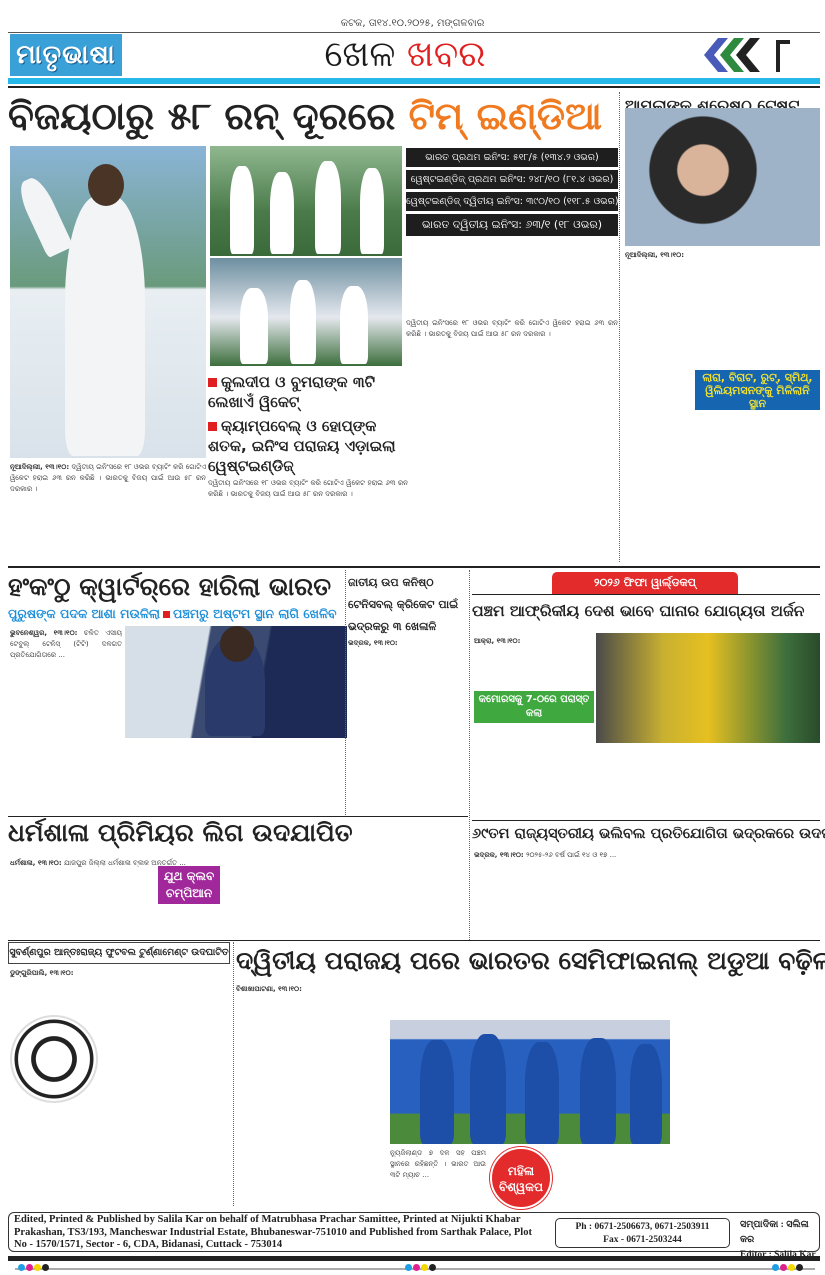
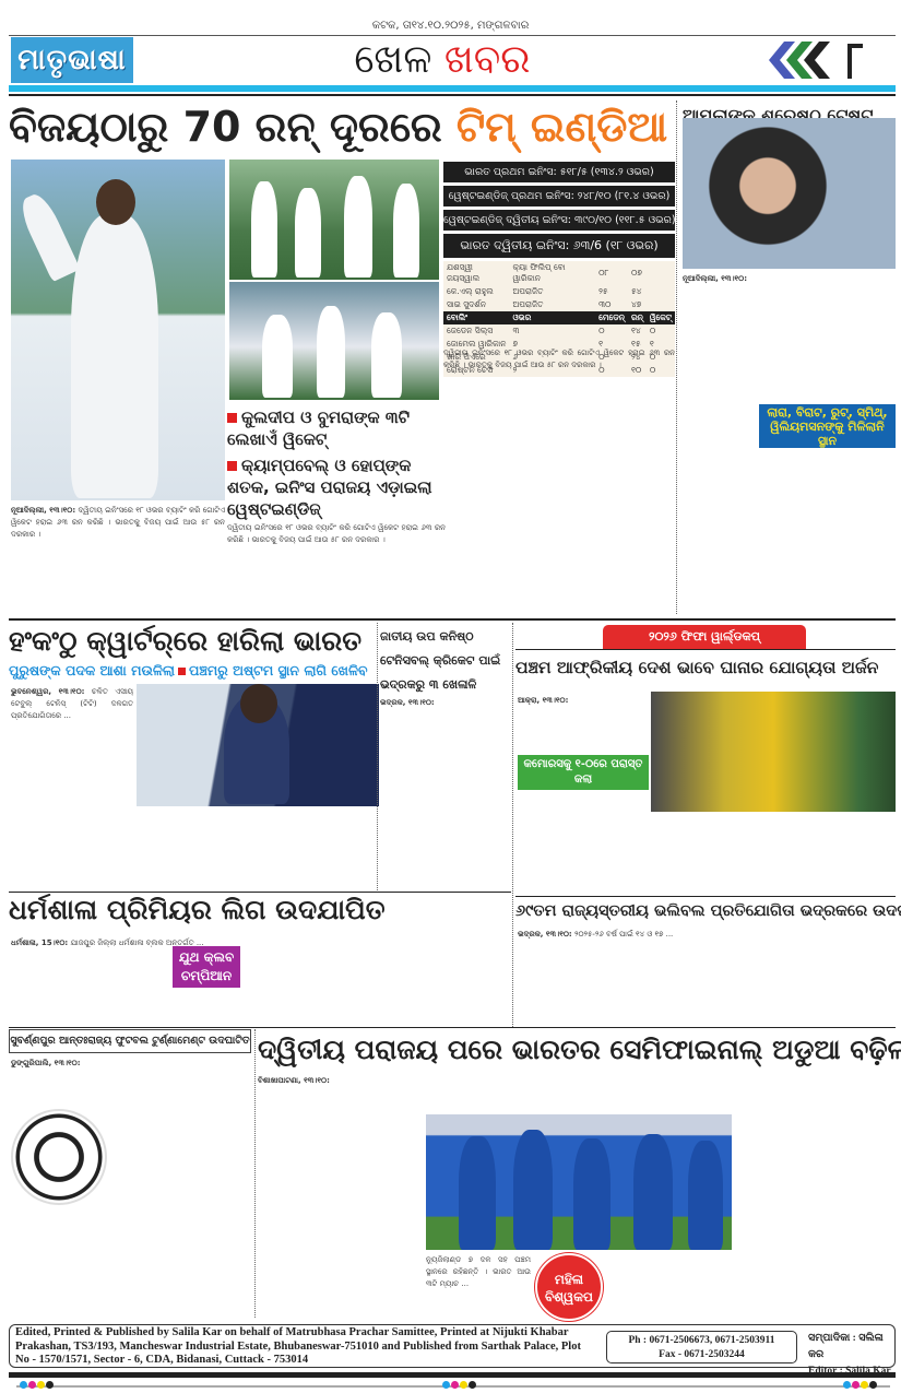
  କଟକ, ତା୧୪.୧୦.୨୦୨୫, ମଙ୍ଗଳବାର
  ମାତୃଭାଷା
  ଖେଳ ଖବର
- ବିଜୟଠାରୁ ୫୮ ରନ୍ ଦୂରରେ ଟିମ୍ ଇଣ୍ଡିଆ
+ ବିଜୟଠାରୁ 70 ରନ୍ ଦୂରରେ ଟିମ୍ ଇଣ୍ଡିଆ
  ଆମ୍ଲାଙ୍କ ଶ୍ରେଷ୍ଠ ଟେଷ୍ଟ
  ଭାରତ ପ୍ରଥମ ଇନିଂସ: ୫୧୮/୫ (୧୩୪.୨ ଓଭର)
  ୱେଷ୍ଟଇଣ୍ଡିଜ୍ ପ୍ରଥମ ଇନିଂସ: ୨୪୮/୧୦ (୮୧.୪ ଓଭର)
  ୱେଷ୍ଟଇଣ୍ଡିଜ୍ ଦ୍ୱିତୀୟ ଇନିଂସ: ୩୯୦/୧୦ (୧୧୮.୫ ଓଭର)
- ଭାରତ ଦ୍ୱିତୀୟ ଇନିଂସ: ୬୩/୧ (୧୮ ଓଭର)
+ ଭାରତ ଦ୍ୱିତୀୟ ଇନିଂସ: ୬୩/6 (୧୮ ଓଭର)
+ ଯଶସ୍ୱୀ ଜୟସ୍ୱାଲ	କ୍ୟା ଫିଲିପ୍ ବୋ ୱାରିକାନ	୦୮	୦୭
+ କେ.ଏଲ୍ ରାହୁଲ	ଅପରାଜିତ	୨୫	୫୪
+ ସାଇ ସୁଦର୍ଶନ	ଅପରାଜିତ	୩୦	୪୭
+ ବୋଲିଂ	ଓଭର	ମେଡେନ୍	ରନ୍	ୱିକେଟ୍
+ ଜେଡେନ ସିଲ୍ସ	୩	୦	୧୪	୦
+ ଜୋମେଲ ୱାରିକାନ	୭	୧	୧୫	୧
+ ଖାରି ପିଏରେ	୬	୦	୨୪	୦
+ ରୋଷ୍ଟନ ଚେସ	୨	୦	୧୦	୦
  କୁଲଦୀପ ଓ ବୁମରାଙ୍କ ୩ଟି ଲେଖାଏଁ ୱିକେଟ୍
  କ୍ୟାମ୍ପବେଲ୍ ଓ ହୋପ୍‌ଙ୍କ ଶତକ, ଇନିଂସ ପରାଜୟ ଏଡ଼ାଇଲା ୱେଷ୍ଟଇଣ୍ଡିଜ୍
  ନୂଆଦିଲ୍ଲୀ, ୧୩।୧୦: ଦ୍ୱିତୀୟ ଇନିଂସରେ ୧୮ ଓଭର ବ୍ୟାଟିଂ କରି ଗୋଟିଏ ୱିକେଟ ହରାଇ ୬୩ ରନ କରିଛି । ଭାରତକୁ ବିଜୟ ପାଇଁ ଆଉ ୫୮ ରନ ଦରକାର ।
  ଦ୍ୱିତୀୟ ଇନିଂସରେ ୧୮ ଓଭର ବ୍ୟାଟିଂ କରି ଗୋଟିଏ ୱିକେଟ ହରାଇ ୬୩ ରନ କରିଛି । ଭାରତକୁ ବିଜୟ ପାଇଁ ଆଉ ୫୮ ରନ ଦରକାର ।
  ଦ୍ୱିତୀୟ ଇନିଂସରେ ୧୮ ଓଭର ବ୍ୟାଟିଂ କରି ଗୋଟିଏ ୱିକେଟ ହରାଇ ୬୩ ରନ କରିଛି । ଭାରତକୁ ବିଜୟ ପାଇଁ ଆଉ ୫୮ ରନ ଦରକାର ।
  ନୂଆଦିଲ୍ଲୀ, ୧୩।୧୦:
  ଲାରା, ବିରାଟ, ରୁଟ୍, ସ୍ମିଥ୍, ୱିଲିୟମସନଙ୍କୁ ମିଳିଲାନି ସ୍ଥାନ
  ହଂକଂଠୁ କ୍ୱାର୍ଟର୍‌ରେ ହାରିଲା ଭାରତ
  ପୁରୁଷଙ୍କ ପଦକ ଆଶା ମଉଳିଲା ପଞ୍ଚମରୁ ଅଷ୍ଟମ ସ୍ଥାନ ଲାଗି ଖେଳିବ
  ଭୁବନେଶ୍ୱର, ୧୩।୧୦: ଚଳିତ ଏସୀୟ ଟେବୁଲ୍ ଟେନିସ୍ (ଟିଟି) ଦଳଗତ ପ୍ରତିଯୋଗିତାରେ ...
  ଜାତୀୟ ଉପ କନିଷ୍ଠ ଟେନିସବଲ୍ କ୍ରିକେଟ ପାଇଁ ଭଦ୍ରକରୁ ୩ ଖେଳାଳି
  ଭଦ୍ରକ, ୧୩।୧୦:
  ୨୦୨୬ ଫିଫା ୱାର୍ଲ୍ଡକପ୍
  ପଞ୍ଚମ ଆଫ୍ରିକୀୟ ଦେଶ ଭାବେ ଘାନାର ଯୋଗ୍ୟତା ଅର୍ଜନ
  ଆକ୍ରା, ୧୩।୧୦:
- କମୋରସକୁ 7-୦ରେ ପରାସ୍ତ କଲା
+ କମୋରସକୁ ୧-୦ରେ ପରାସ୍ତ କଲା
  ଧର୍ମଶାଳା ପ୍ରିମିୟର ଲିଗ ଉଦଯାପିତ
- ଧର୍ମଶାଳା, ୧୩।୧୦: ଯାଜପୁର ଜିଲ୍ଲା ଧର୍ମଶାଳା ବ୍ଲକ ଅନ୍ତର୍ଗତ ...
+ ଧର୍ମଶାଳା, 15।୧୦: ଯାଜପୁର ଜିଲ୍ଲା ଧର୍ମଶାଳା ବ୍ଲକ ଅନ୍ତର୍ଗତ ...
  ଯୁଥ କ୍ଲବ ଚମ୍ପିଆନ
  ୬୯ତମ ରାଜ୍ୟସ୍ତରୀୟ ଭଲିବଲ ପ୍ରତିଯୋଗିତା ଭଦ୍ରକରେ ଉଦ
  ଭଦ୍ରକ, ୧୩।୧୦: ୨୦୨୫-୨୬ ବର୍ଷ ପାଇଁ ୧୪ ଓ ୧୭ ...
  ସୁବର୍ଣ୍ଣପୁର ଆନ୍ତଃରାଜ୍ୟ ଫୁଟବଲ ଟୁର୍ଣ୍ଣାମେଣ୍ଟ ଉଦଘାଟିତ
  ଡୁଙ୍ଗୁରିପାଲି, ୧୩।୧୦:
  ଦ୍ୱିତୀୟ ପରାଜୟ ପରେ ଭାରତର ସେମିଫାଇନାଲ୍ ଅଡୁଆ ବଢ଼ିଲା
  ବିଶାଖାପାଟଣା, ୧୩।୧୦:
  ନ୍ୟୁଜିଲାଣ୍ଡ ୭ ଦଳ ସହ ପଞ୍ଚମ ସ୍ଥାନରେ ରହିଛନ୍ତି । ଭାରତ ଆଉ ୩ଟି ମ୍ୟାଚ ...
  ମହିଳା ବିଶ୍ୱକପ
  Edited, Printed & Published by Salila Kar on behalf of Matrubhasa Prachar Samittee, Printed at Nijukti Khabar Prakashan, TS3/193, Mancheswar Industrial Estate, Bhubaneswar-751010 and Published from Sarthak Palace, Plot No - 1570/1571, Sector - 6, CDA, Bidanasi, Cuttack - 753014
  Ph : 0671-2506673, 0671-2503911
  Fax - 0671-2503244
  ସମ୍ପାଦିକା : ସଲିଳା କର
  Editor : Salila Kar
